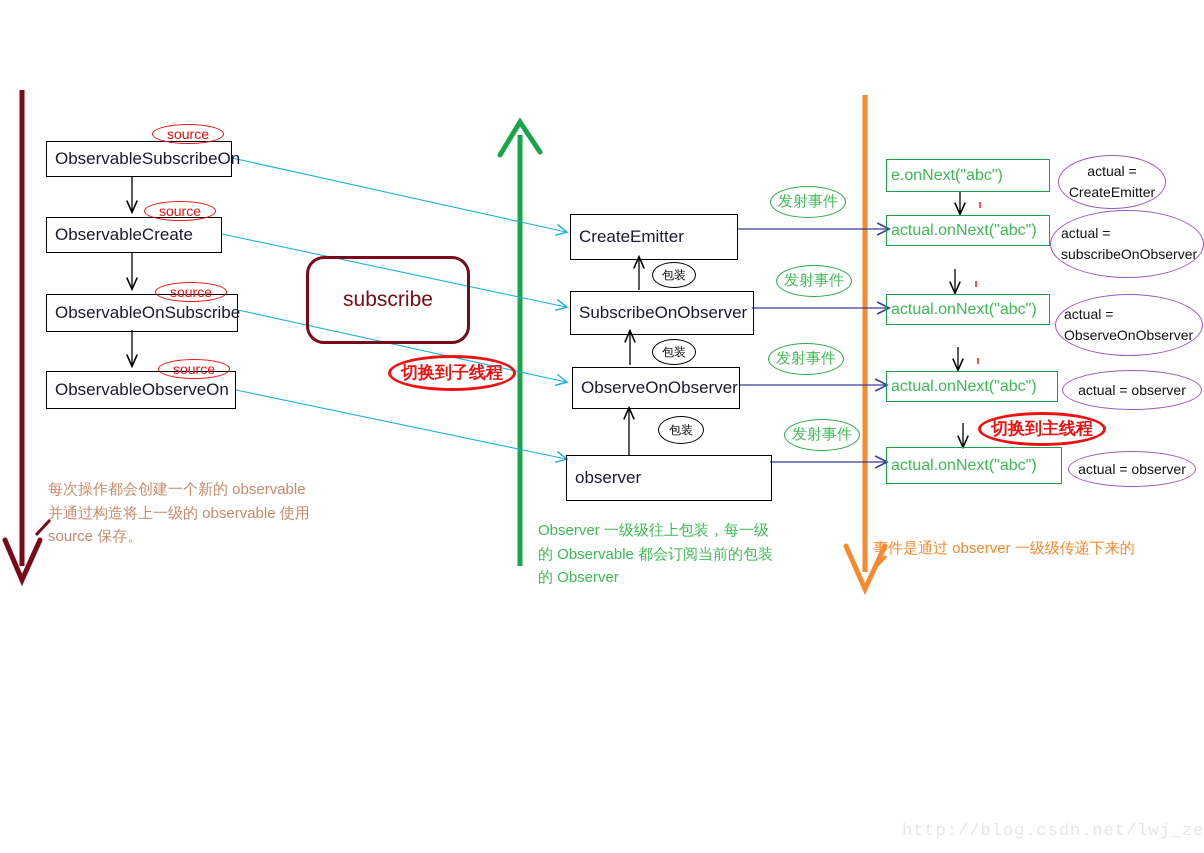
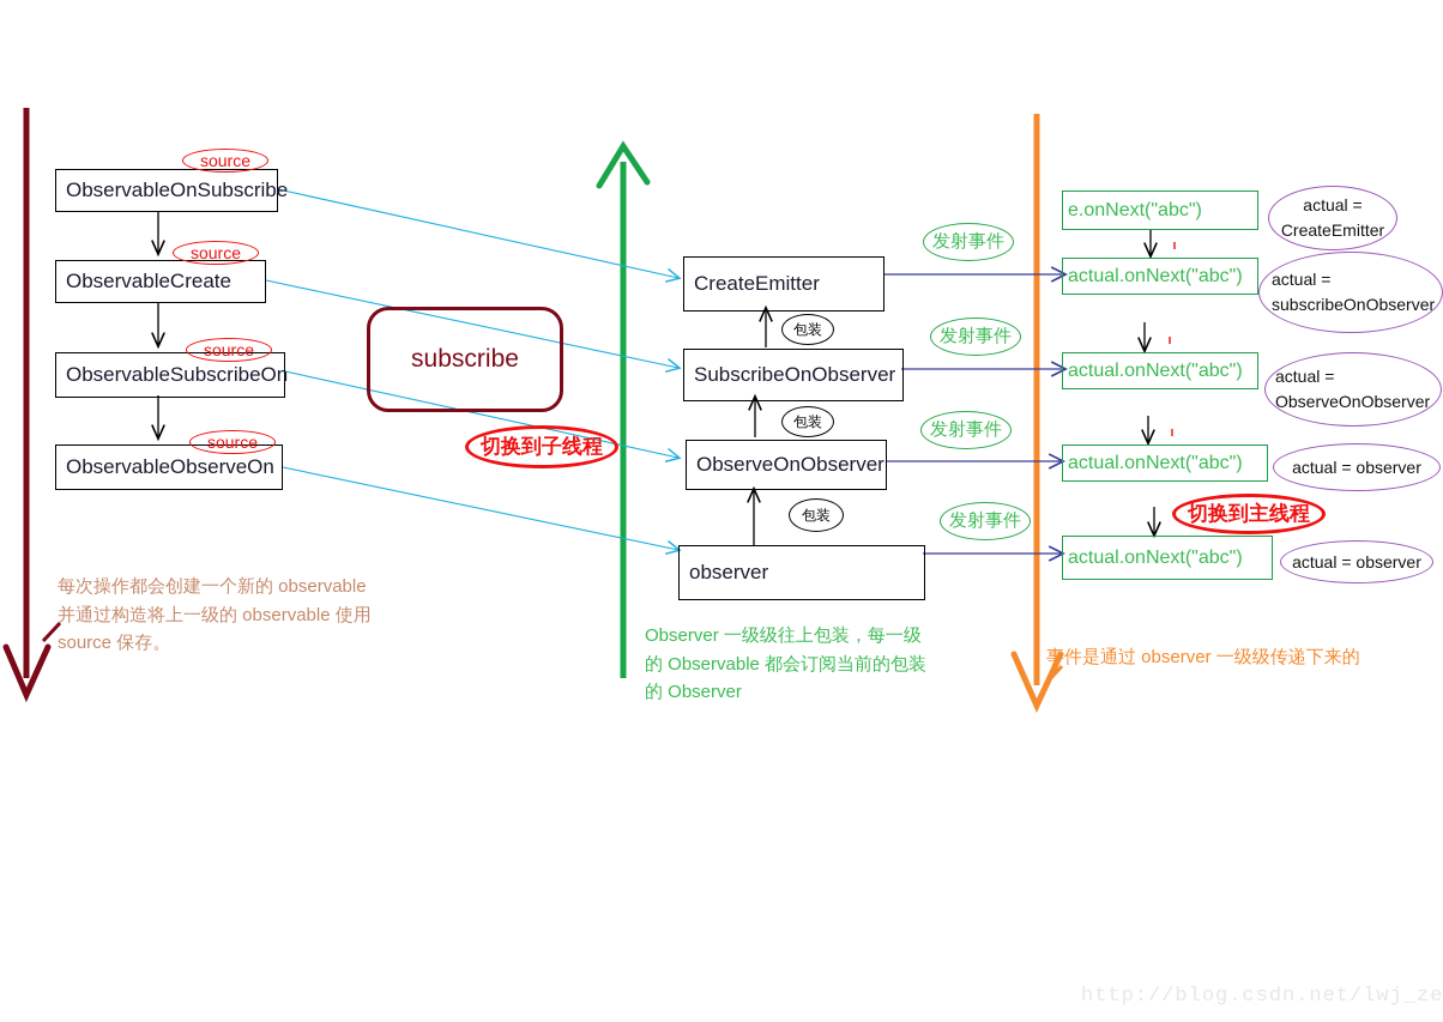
- ObservableSubscribeOn
+ ObservableOnSubscribe
  source
  ObservableCreate
  source
- ObservableOnSubscribe
+ ObservableSubscribeOn
  source
  ObservableObserveOn
  source
  每次操作都会创建一个新的 observable
  并通过构造将上一级的 observable 使用
  source 保存。
  subscribe
  切换到子线程
  CreateEmitter
  包装
  SubscribeOnObserver
  包装
  ObserveOnObserver
  包装
  observer
  Observer 一级级往上包装，每一级
  的 Observable 都会订阅当前的包装
  的 Observer
  发射事件
  发射事件
  发射事件
  发射事件
  e.onNext("abc")
  actual =
  CreateEmitter
  actual.onNext("abc")
  actual =
  subscribeOnObserver
  actual.onNext("abc")
  actual =
  ObserveOnObserver
  actual.onNext("abc")
  actual = observer
  actual.onNext("abc")
  actual = observer
  切换到主线程
  事件是通过 observer 一级级传递下来的
  http://blog.csdn.net/lwj_ze
